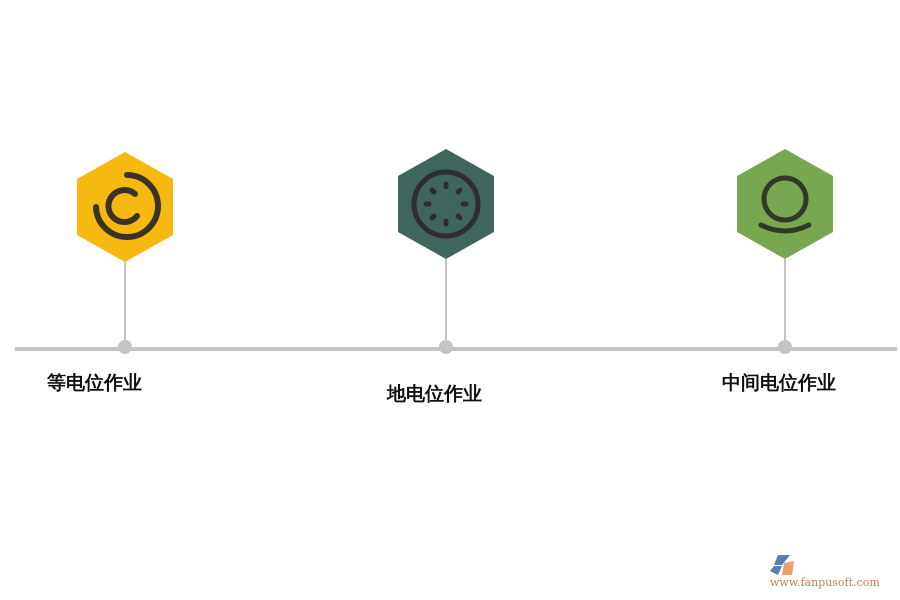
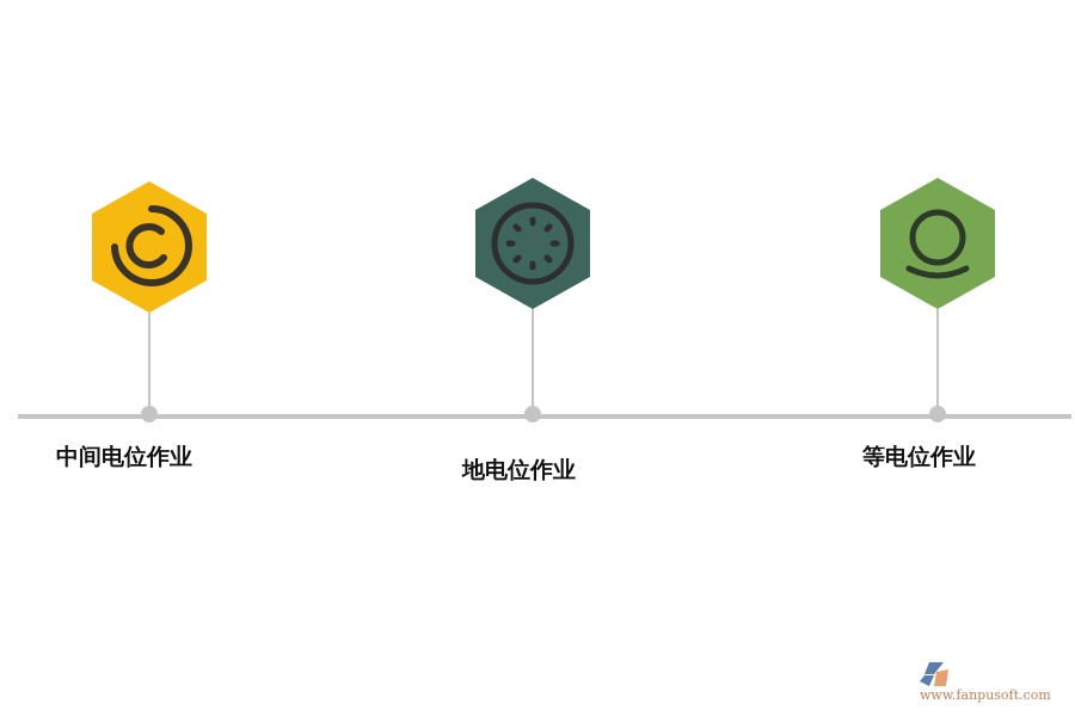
- 等电位作业
+ 中间电位作业
  地电位作业
- 中间电位作业
+ 等电位作业
  www.fanpusoft.com
